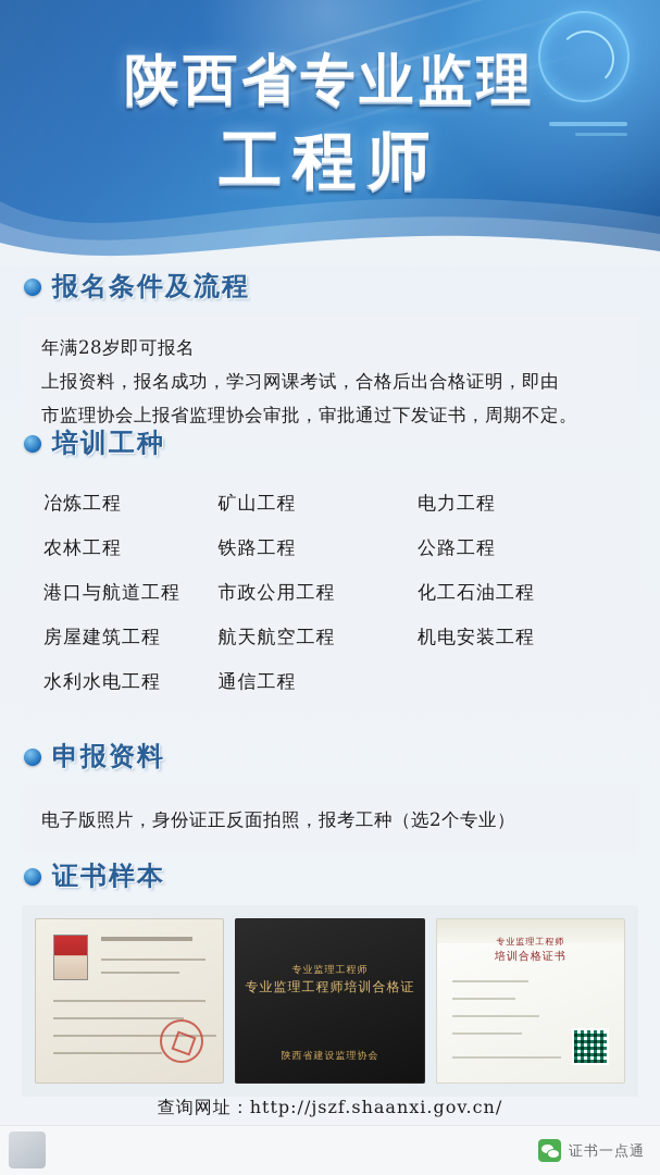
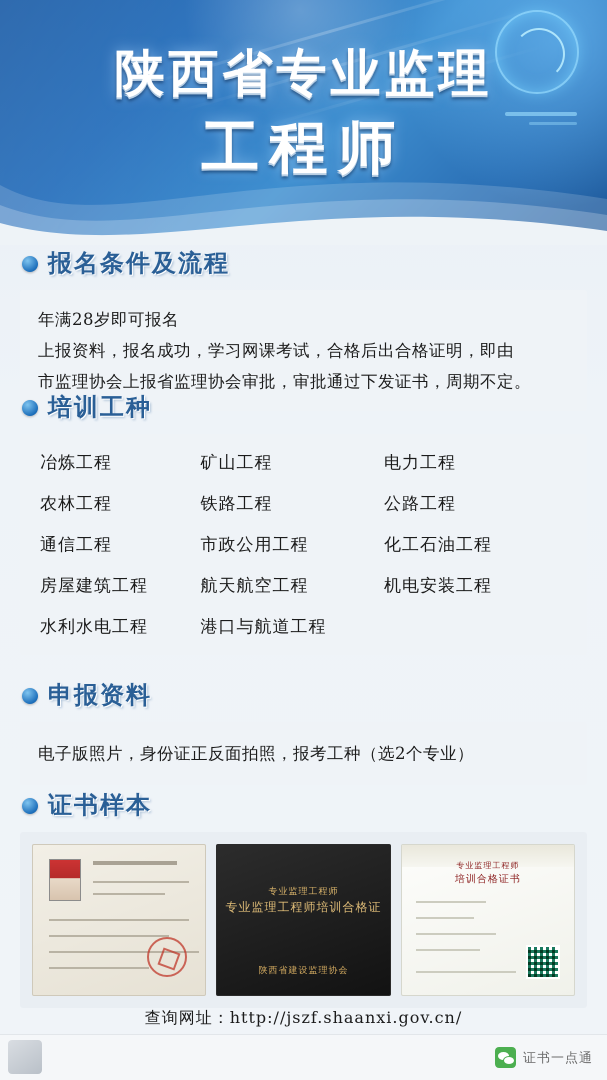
  陕西省专业监理
  工程师
  报名条件及流程
  年满28岁即可报名
  上报资料，报名成功，学习网课考试，合格后出合格证明，即由
  市监理协会上报省监理协会审批，审批通过下发证书，周期不定。
  培训工种
  冶炼工程
  矿山工程
  电力工程
  农林工程
  铁路工程
  公路工程
- 港口与航道工程
+ 通信工程
  市政公用工程
  化工石油工程
  房屋建筑工程
  航天航空工程
  机电安装工程
  水利水电工程
- 通信工程
+ 港口与航道工程
  申报资料
  电子版照片，身份证正反面拍照，报考工种（选2个专业）
  证书样本
  专业监理工程师
  专业监理工程师培训合格证
  陕西省建设监理协会
  专业监理工程师
  培训合格证书
  查询网址：http://jszf.shaanxi.gov.cn/
  证书一点通
